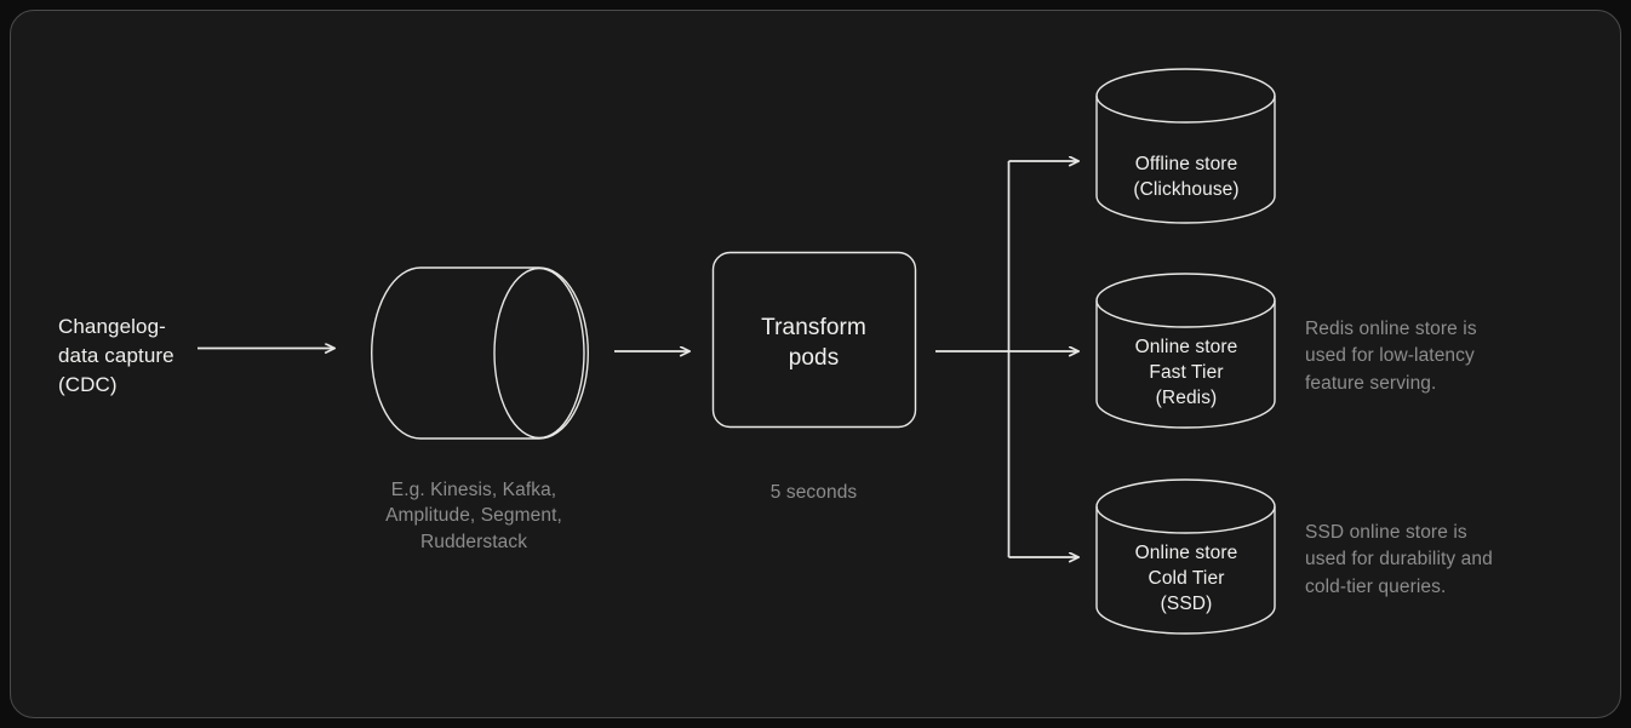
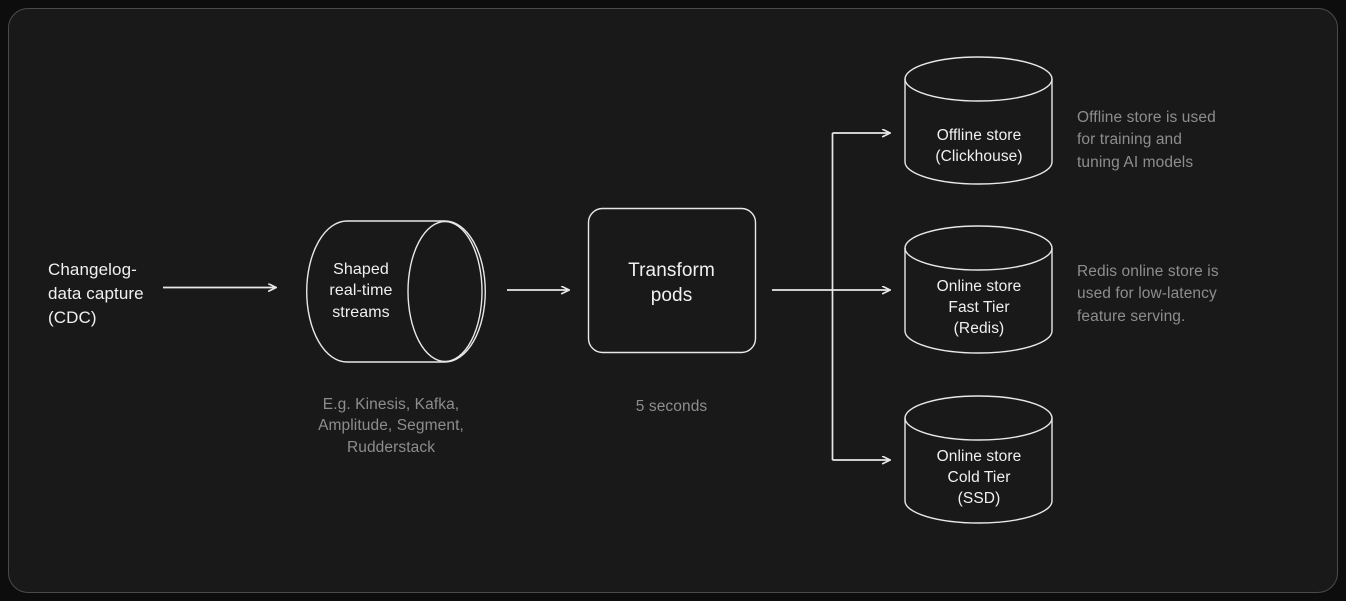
  Changelog-
  data capture
  (CDC)
+ Shaped
+ real-time
+ streams
  E.g. Kinesis, Kafka,
  Amplitude, Segment,
  Rudderstack
  Transform
  pods
  5 seconds
  Offline store
  (Clickhouse)
+ Offline store is used
+ for training and
+ tuning AI models
  Online store
  Fast Tier
  (Redis)
  Redis online store is
  used for low-latency
  feature serving.
  Online store
  Cold Tier
  (SSD)
- SSD online store is
- used for durability and
- cold-tier queries.
